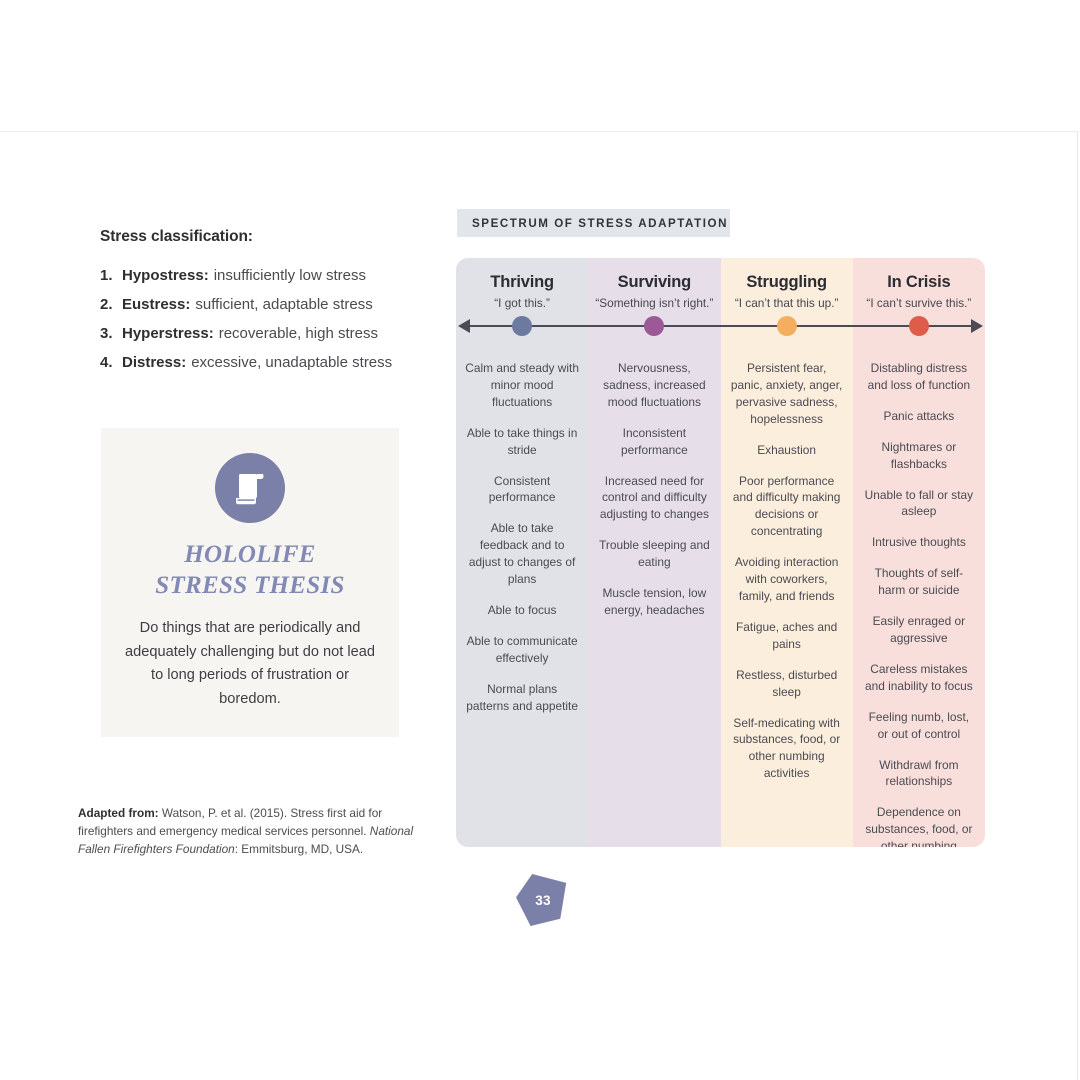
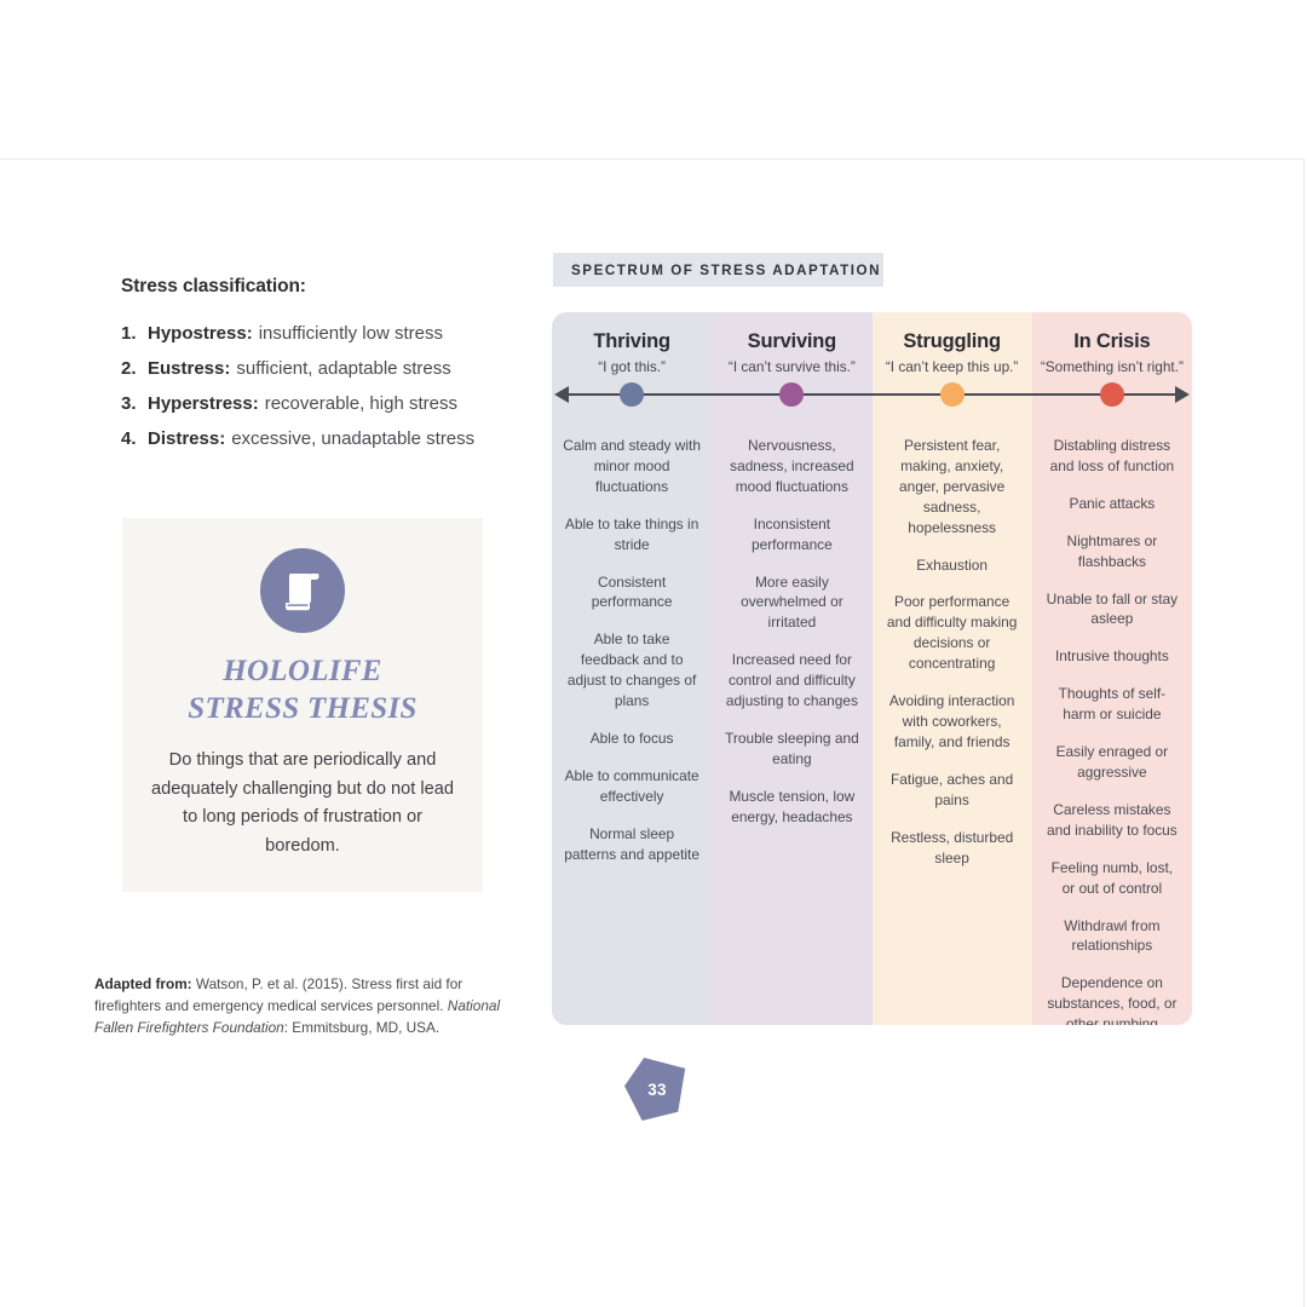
  Stress classification:
  1.
  Hypostress: insufficiently low stress
  2.
  Eustress: sufficient, adaptable stress
  3.
  Hyperstress: recoverable, high stress
  4.
  Distress: excessive, unadaptable stress
  HOLOLIFE
  STRESS THESIS
  Do things that are periodically and adequately challenging but do not lead to long periods of frustration or boredom.
  Adapted from: Watson, P. et al. (2015). Stress first aid for firefighters and emergency medical services personnel. National Fallen Firefighters Foundation: Emmitsburg, MD, USA.
  SPECTRUM OF STRESS ADAPTATION
  Thriving
  “I got this.”
  Calm and steady with minor mood fluctuations
  Able to take things in stride
  Consistent performance
  Able to take feedback and to adjust to changes of plans
  Able to focus
  Able to communicate effectively
- Normal plans patterns and appetite
+ Normal sleep patterns and appetite
  Surviving
- “Something isn’t right.”
+ “I can’t survive this.”
  Nervousness, sadness, increased mood fluctuations
  Inconsistent performance
+ More easily overwhelmed or irritated
  Increased need for control and difficulty adjusting to changes
  Trouble sleeping and eating
  Muscle tension, low energy, headaches
  Struggling
- “I can’t that this up.”
+ “I can’t keep this up.”
- Persistent fear, panic, anxiety, anger, pervasive sadness, hopelessness
+ Persistent fear, making, anxiety, anger, pervasive sadness, hopelessness
  Exhaustion
  Poor performance and difficulty making decisions or concentrating
  Avoiding interaction with coworkers, family, and friends
  Fatigue, aches and pains
  Restless, disturbed sleep
- Self-medicating with substances, food, or other numbing activities
  In Crisis
- “I can’t survive this.”
+ “Something isn’t right.”
  Distabling distress and loss of function
  Panic attacks
  Nightmares or flashbacks
  Unable to fall or stay asleep
  Intrusive thoughts
  Thoughts of self-harm or suicide
  Easily enraged or aggressive
  Careless mistakes and inability to focus
  Feeling numb, lost, or out of control
  Withdrawl from relationships
  Dependence on substances, food, or other numbing
  33
